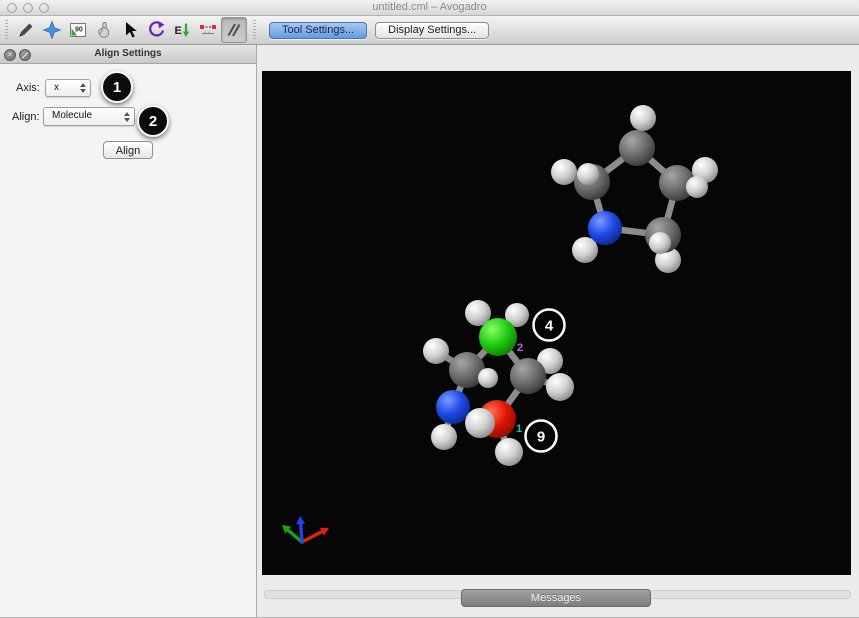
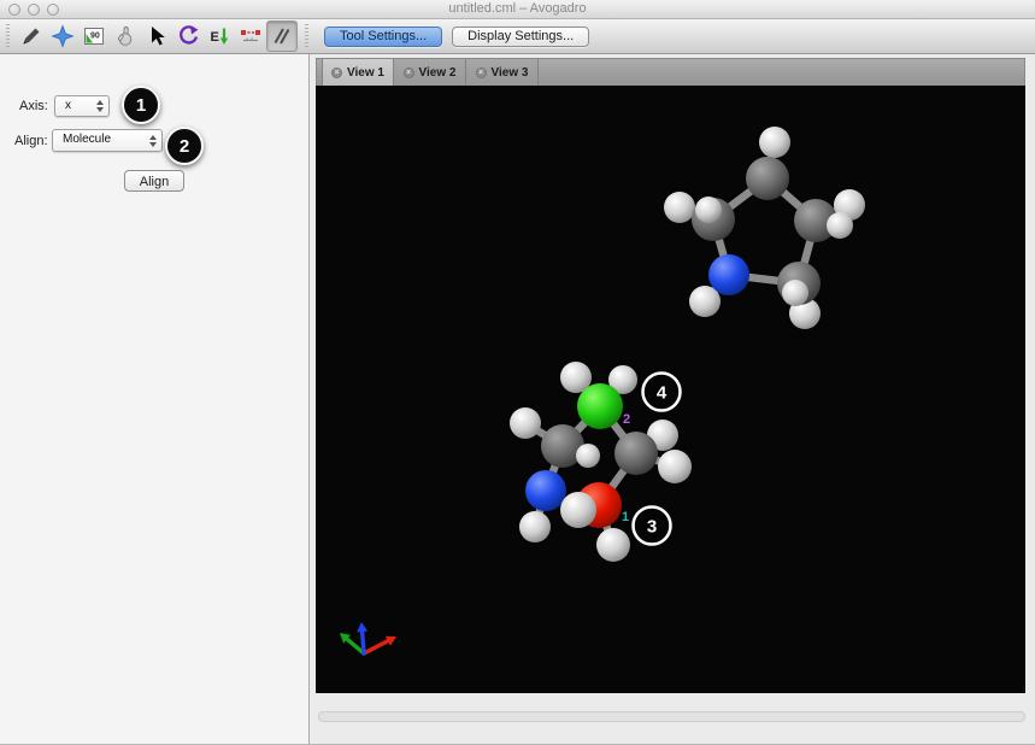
  untitled.cml – Avogadro
  E
  Tool Settings...
  Display Settings...
- ×
- Align Settings
  Axis:
  x
  1
  Align:
  Molecule
  2
  Align
+ View 1
+ View 2
+ View 3
  2
  1
  4
- 9
+ 3
- Messages
